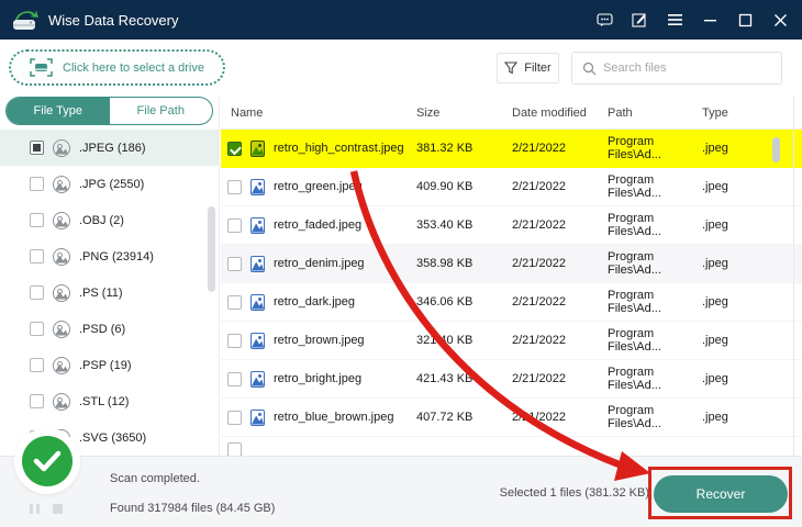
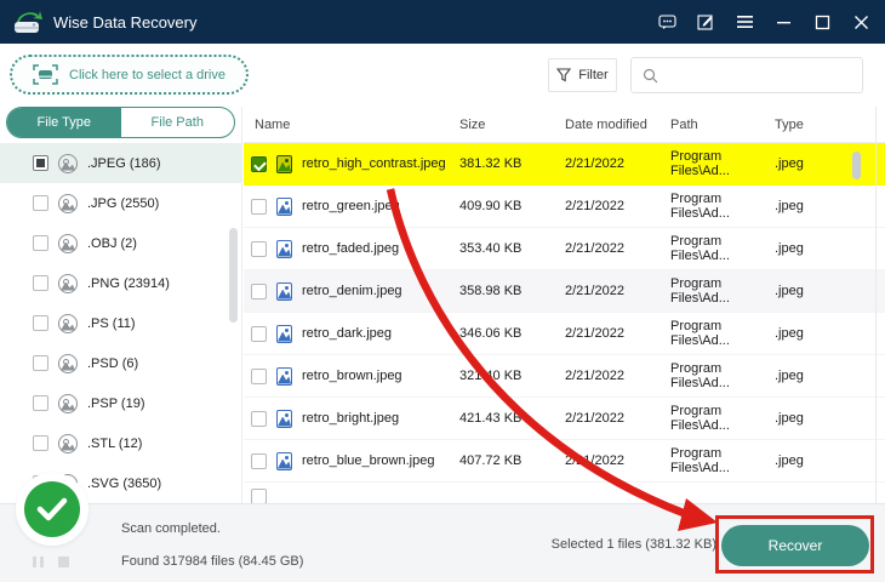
  Wise Data Recovery
  Click here to select a drive
  Filter
- Search files
  File Type
  File Path
  .JPEG (186)
  .JPG (2550)
  .OBJ (2)
  .PNG (23914)
  .PS (11)
  .PSD (6)
  .PSP (19)
  .STL (12)
  .SVG (3650)
  Name
  Size
  Date modified
  Path
  Type
  retro_high_contrast.jpeg
  381.32 KB
  2/21/2022
  Program Files\Ad...
  .jpeg
  retro_green.jpe
  409.90 KB
  2/21/2022
  Program Files\Ad...
  .jpeg
  retro_faded.jpeg
  353.40 KB
  2/21/2022
  Program Files\Ad...
  .jpeg
  retro_denim.jpeg
  358.98 KB
  2/21/2022
  Program Files\Ad...
  .jpeg
  retro_dark.jpeg
  346.06 KB
  2/21/2022
  Program Files\Ad...
  .jpeg
  retro_brown.jpeg
  3210 KB
  2/21/2022
  Program Files\Ad...
  .jpeg
  retro_bright.jpeg
  421.43 KB
  2/21/2022
  Program Files\Ad...
  .jpeg
  retro_blue_brown.jpeg
  407.72 KB
  2//2022
  Program Files\Ad...
  .jpeg
  Scan completed.
  Found 317984 files (84.45 GB)
  Selected 1 files (381.32 KB)
  Recover
